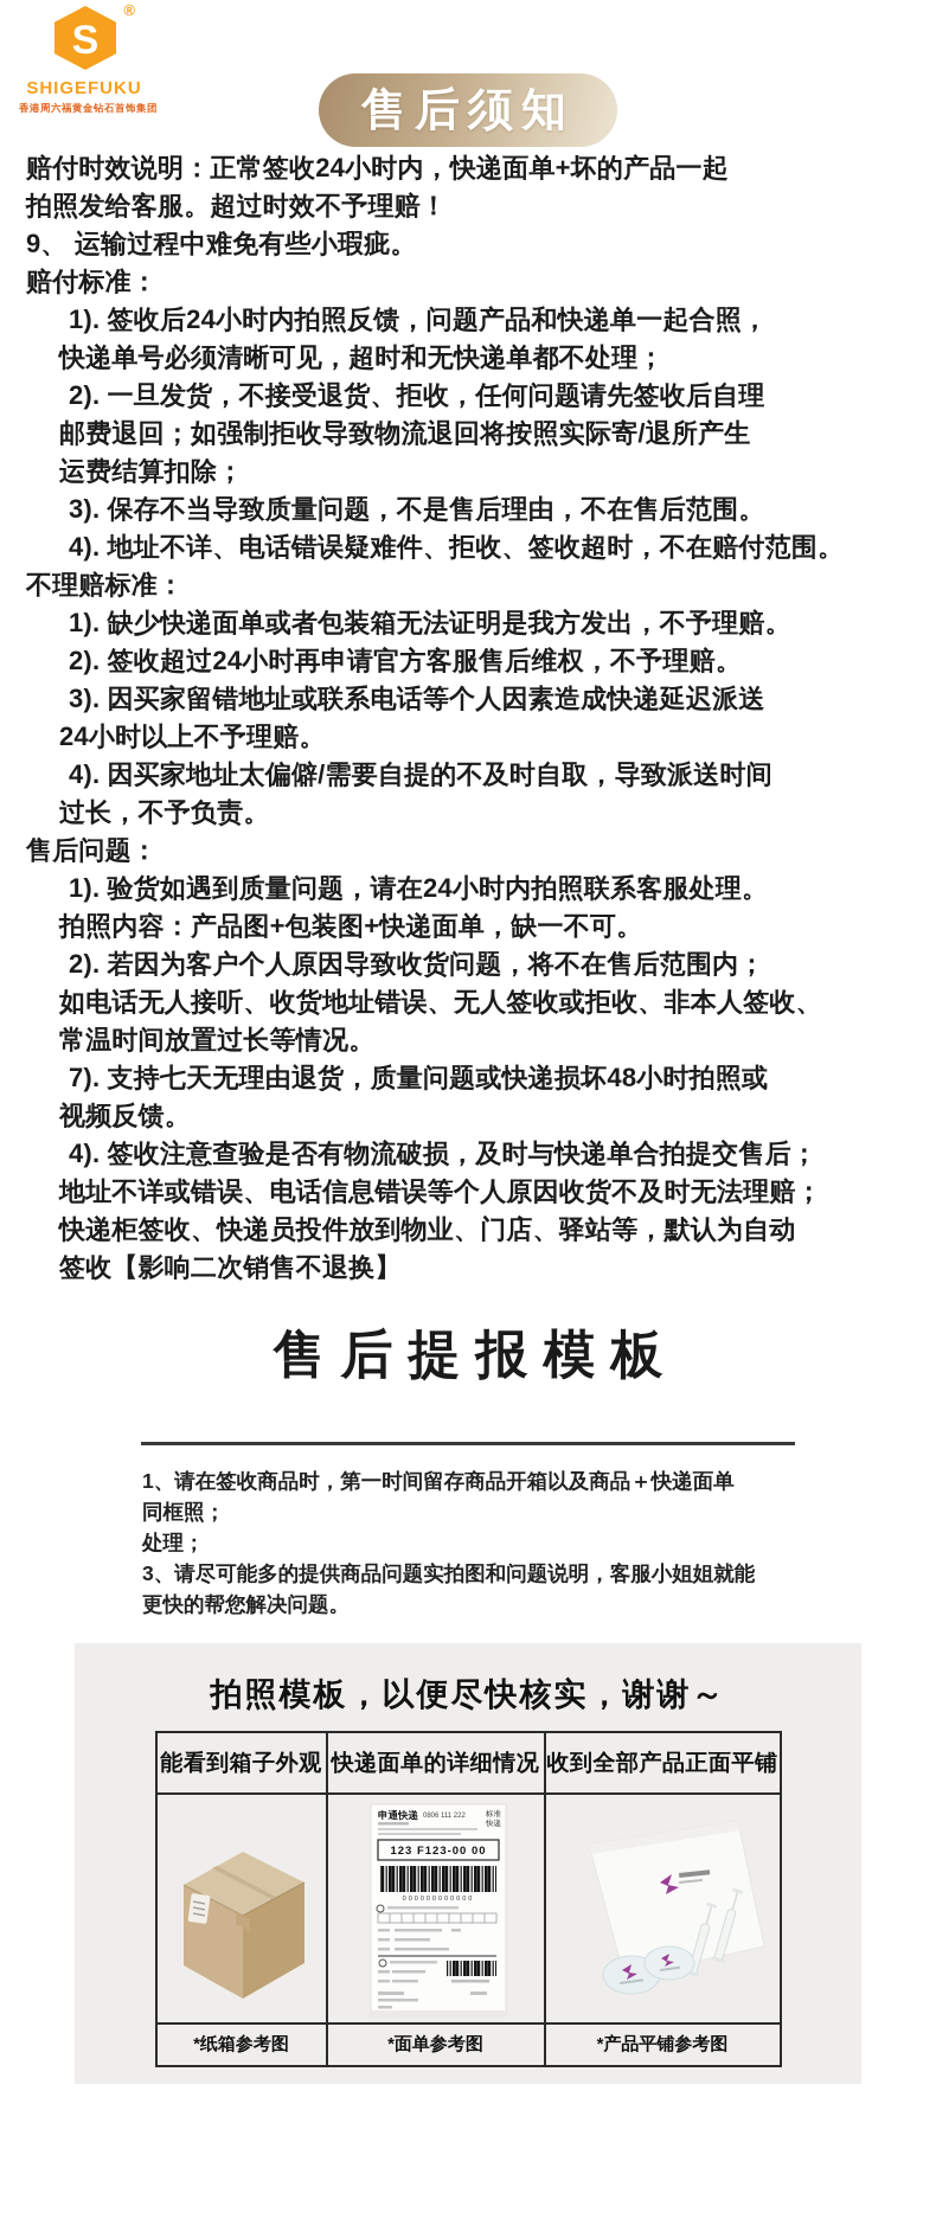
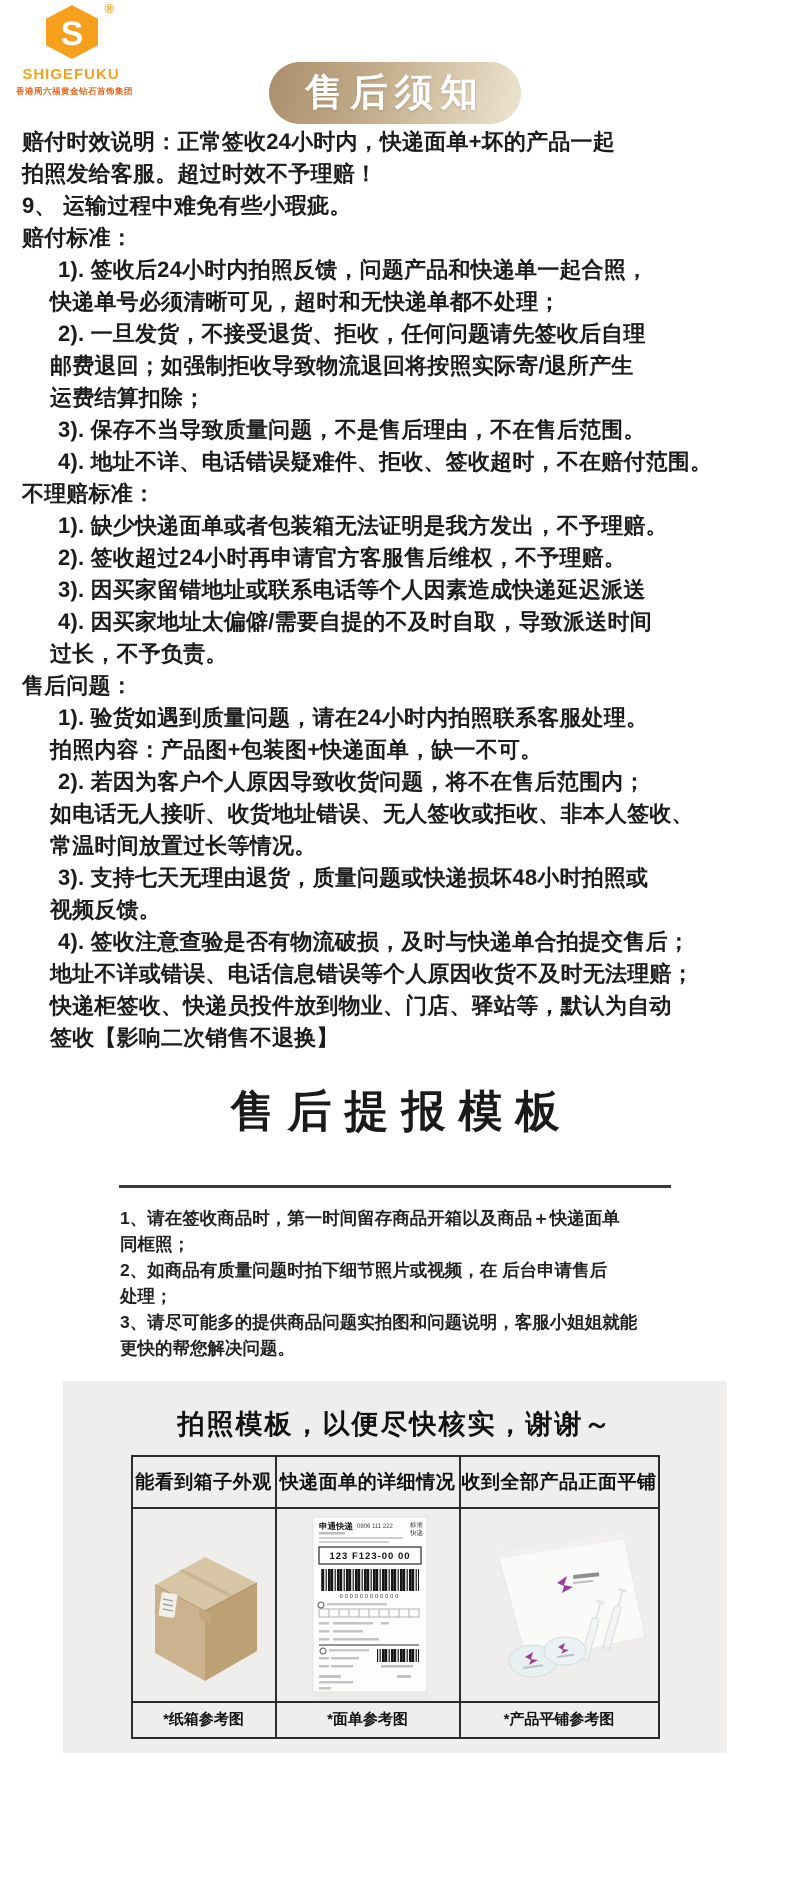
  S
  ®
  SHIGEFUKU
  香港周六福黄金钻石首饰集团
  售后须知
  赔付时效说明：正常签收24小时内，快递面单+坏的产品一起
  拍照发给客服。超过时效不予理赔！
  9、 运输过程中难免有些小瑕疵。
  赔付标准：
  1). 签收后24小时内拍照反馈，问题产品和快递单一起合照，
  快递单号必须清晰可见，超时和无快递单都不处理；
  2). 一旦发货，不接受退货、拒收，任何问题请先签收后自理
  邮费退回；如强制拒收导致物流退回将按照实际寄/退所产生
  运费结算扣除；
  3). 保存不当导致质量问题，不是售后理由，不在售后范围。
  4). 地址不详、电话错误疑难件、拒收、签收超时，不在赔付范围。
  不理赔标准：
  1). 缺少快递面单或者包装箱无法证明是我方发出，不予理赔。
  2). 签收超过24小时再申请官方客服售后维权，不予理赔。
  3). 因买家留错地址或联系电话等个人因素造成快递延迟派送
- 24小时以上不予理赔。
  4). 因买家地址太偏僻/需要自提的不及时自取，导致派送时间
  过长，不予负责。
  售后问题：
  1). 验货如遇到质量问题，请在24小时内拍照联系客服处理。
  拍照内容：产品图+包装图+快递面单，缺一不可。
  2). 若因为客户个人原因导致收货问题，将不在售后范围内；
  如电话无人接听、收货地址错误、无人签收或拒收、非本人签收、
  常温时间放置过长等情况。
- 7). 支持七天无理由退货，质量问题或快递损坏48小时拍照或
+ 3). 支持七天无理由退货，质量问题或快递损坏48小时拍照或
  视频反馈。
  4). 签收注意查验是否有物流破损，及时与快递单合拍提交售后；
  地址不详或错误、电话信息错误等个人原因收货不及时无法理赔；
  快递柜签收、快递员投件放到物业、门店、驿站等，默认为自动
  签收【影响二次销售不退换】
  售后提报模板
  1、请在签收商品时，第一时间留存商品开箱以及商品＋快递面单
  同框照；
+ 2、如商品有质量问题时拍下细节照片或视频，在 后台申请售后
  处理；
  3、请尽可能多的提供商品问题实拍图和问题说明，客服小姐姐就能
  更快的帮您解决问题。
  拍照模板，以便尽快核实，谢谢～
  能看到箱子外观	快递面单的详细情况	收到全部产品正面平铺
  *纸箱参考图	*面单参考图	*产品平铺参考图
